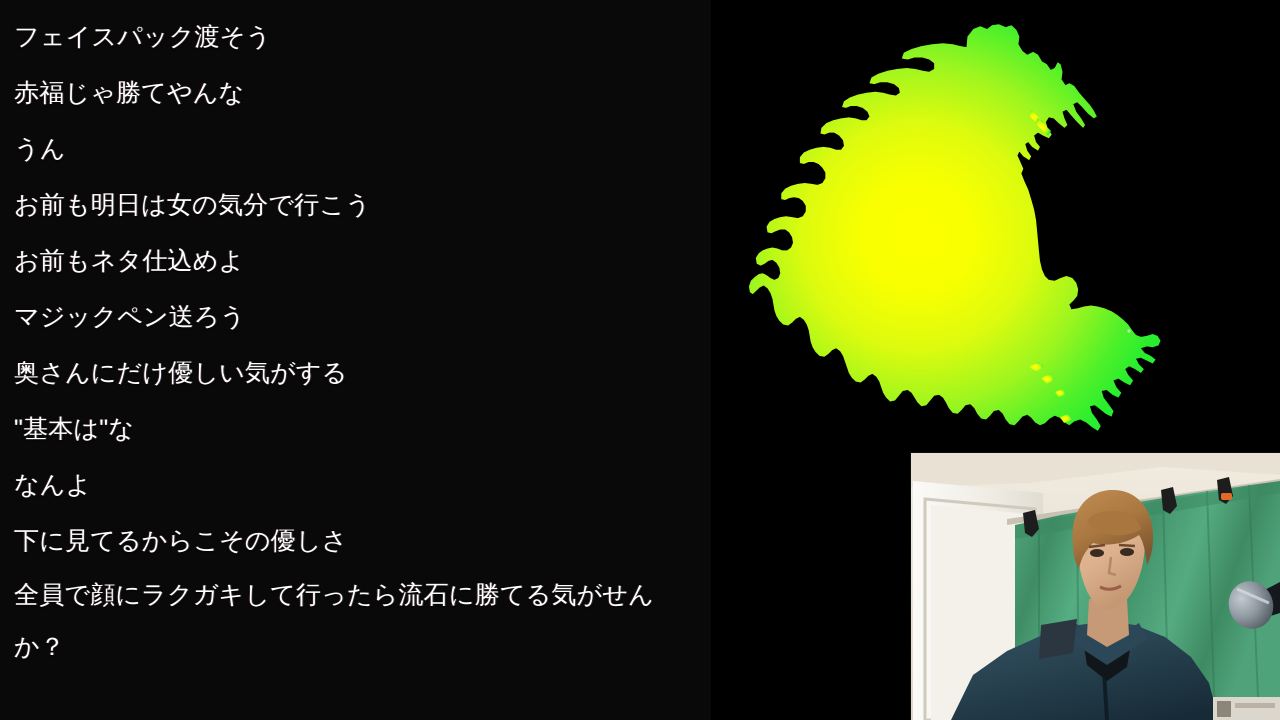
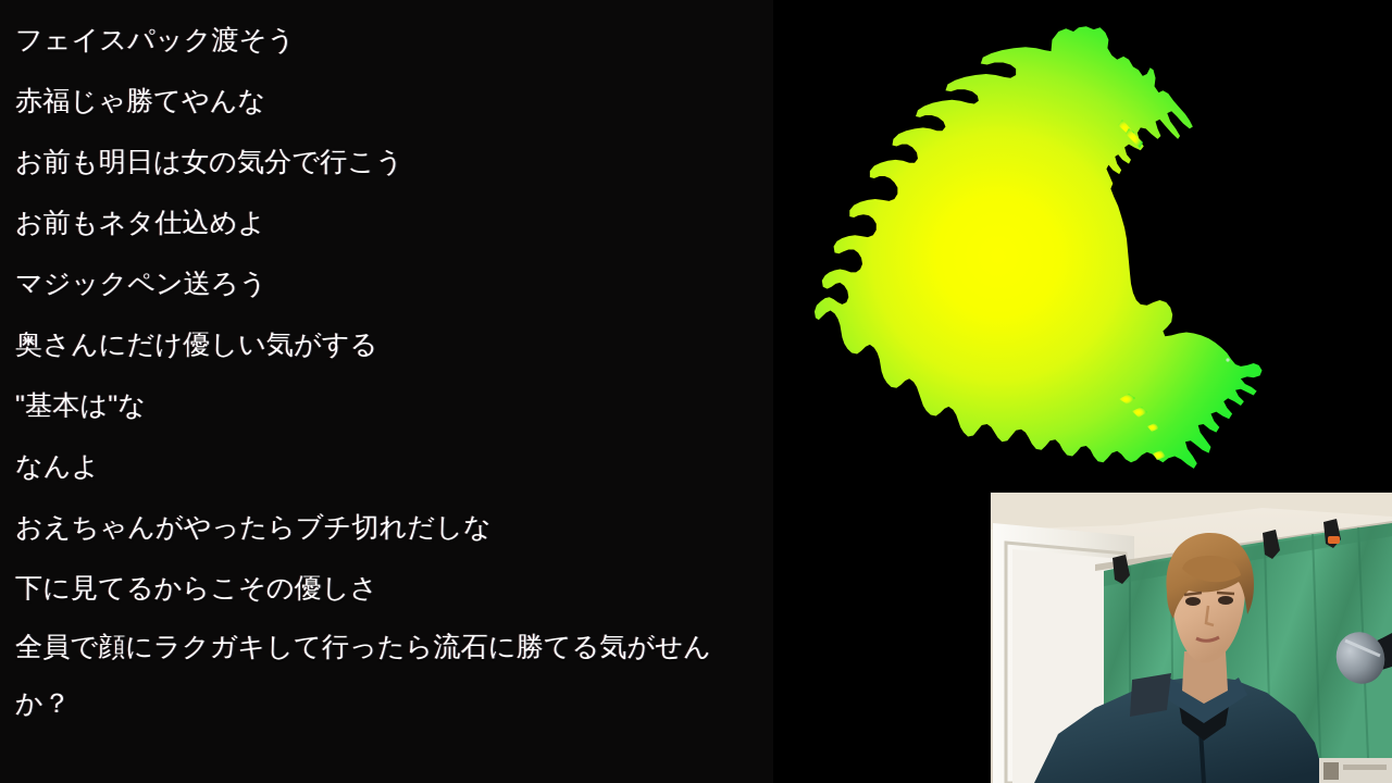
  フェイスパック渡そう
  赤福じゃ勝てやんな
- うん
  お前も明日は女の気分で行こう
  お前もネタ仕込めよ
  マジックペン送ろう
  奥さんにだけ優しい気がする
  "基本は"な
  なんよ
+ おえちゃんがやったらブチ切れだしな
  下に見てるからこその優しさ
  全員で顔にラクガキして行ったら流石に勝てる気がせんか？
